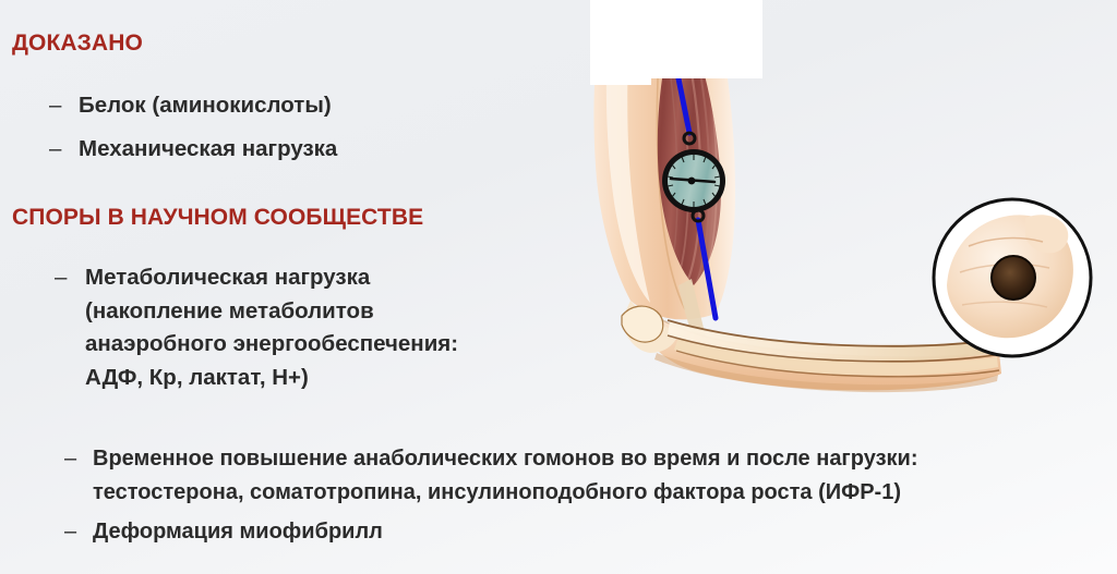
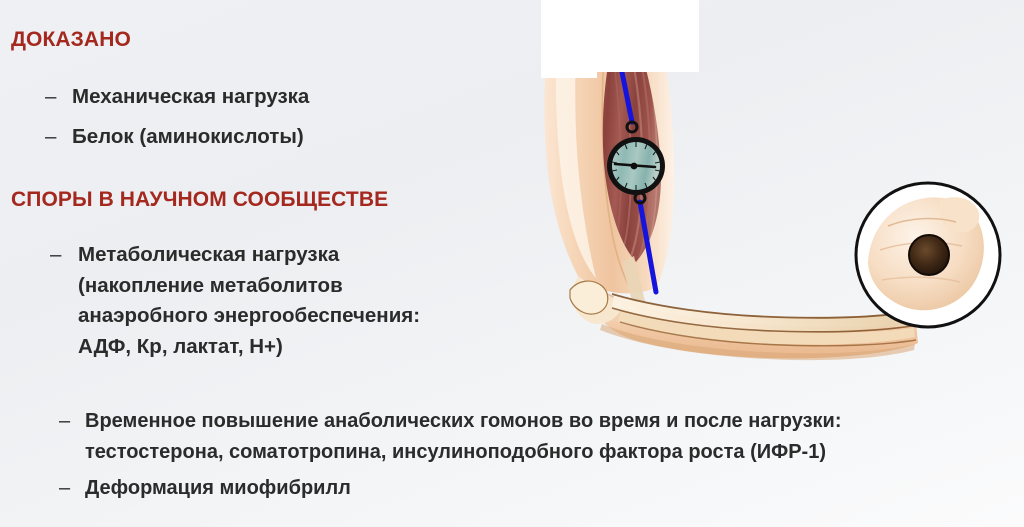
  ДОКАЗАНО
  –
- Белок (аминокислоты)
+ Механическая нагрузка
  –
- Механическая нагрузка
+ Белок (аминокислоты)
  СПОРЫ В НАУЧНОМ СООБЩЕСТВЕ
  –
  Метаболическая нагрузка
  (накопление метаболитов
  анаэробного энергообеспечения:
  АДФ, Кр, лактат, Н+)
  –
  Временное повышение анаболических гомонов во время и после нагрузки:
  тестостерона, соматотропина, инсулиноподобного фактора роста (ИФР-1)
  –
  Деформация миофибрилл
